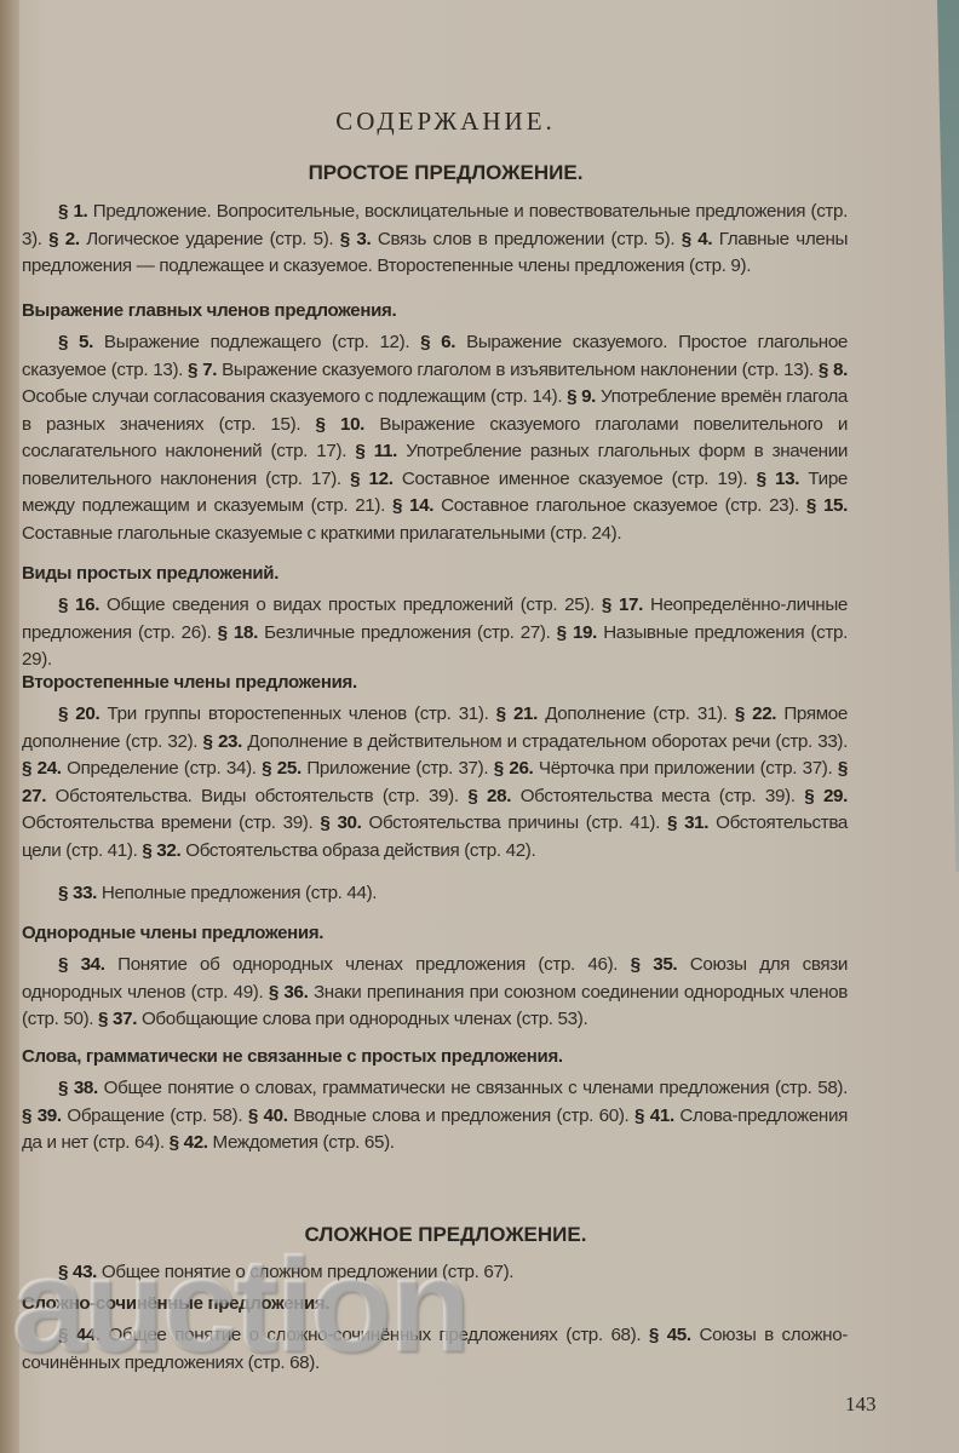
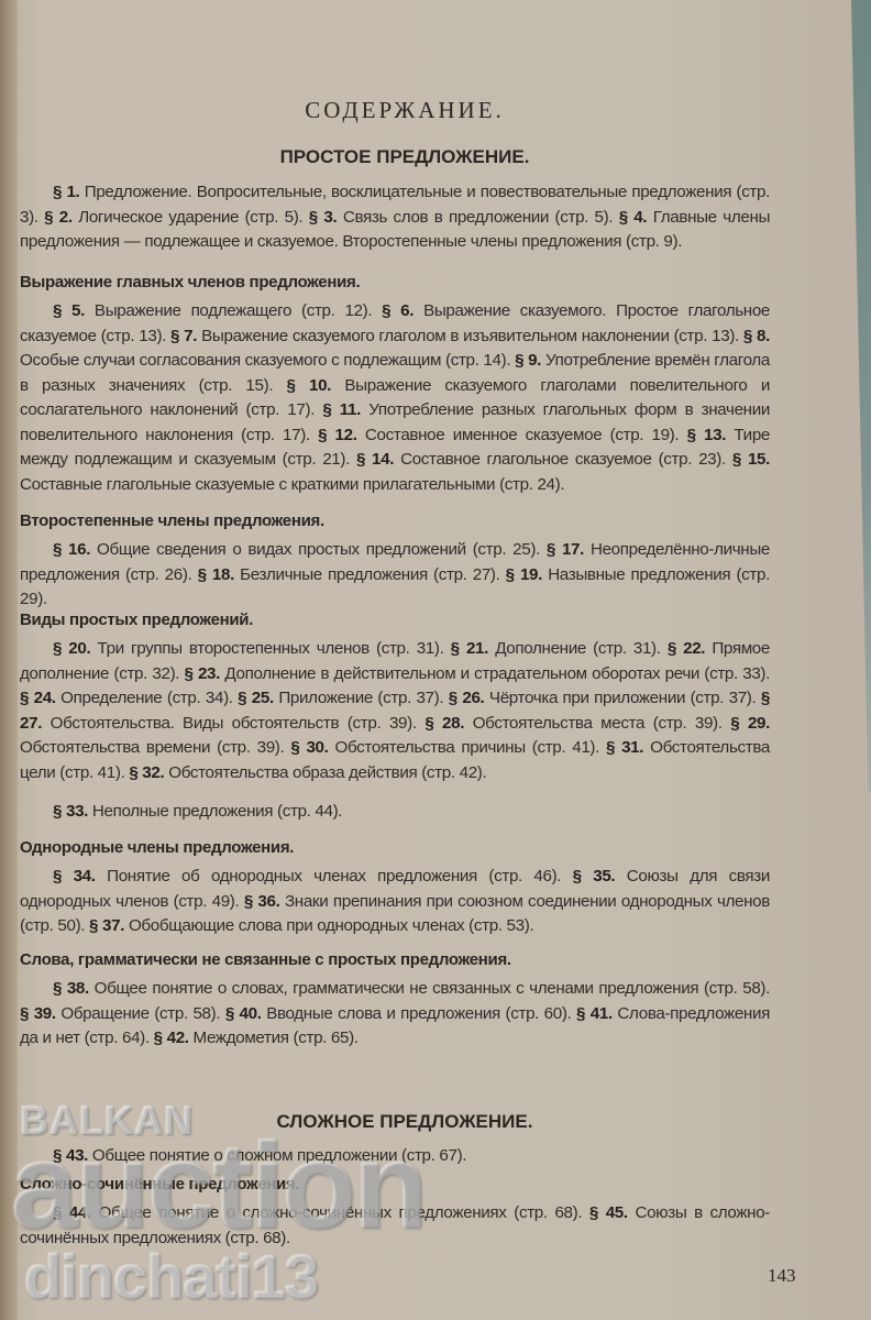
  СОДЕРЖАНИЕ.
  ПРОСТОЕ ПРЕДЛОЖЕНИЕ.
  § 1. Предложение. Вопросительные, восклицательные и повествовательные предложения (стр. 3). § 2. Логическое ударение (стр. 5). § 3. Связь слов в предложении (стр. 5). § 4. Главные члены предложения — подлежащее и сказуемое. Второстепенные члены предложения (стр. 9).
  Выражение главных членов предложения.
  § 5. Выражение подлежащего (стр. 12). § 6. Выражение сказуемого. Простое глагольное сказуемое (стр. 13). § 7. Выражение сказуемого глаголом в изъявительном наклонении (стр. 13). § 8. Особые случаи согласования сказуемого с подлежащим (стр. 14). § 9. Употребление времён глагола в разных значениях (стр. 15). § 10. Выражение сказуемого глаголами повелительного и сослагательного наклонений (стр. 17). § 11. Употребление разных глагольных форм в значении повелительного наклонения (стр. 17). § 12. Составное именное сказуемое (стр. 19). § 13. Тире между подлежащим и сказуемым (стр. 21). § 14. Составное глагольное сказуемое (стр. 23). § 15. Составные глагольные сказуемые с краткими прилагательными (стр. 24).
- Виды простых предложений.
+ Второстепенные члены предложения.
  § 16. Общие сведения о видах простых предложений (стр. 25). § 17. Неопределённо-личные предложения (стр. 26). § 18. Безличные предложения (стр. 27). § 19. Назывные предложения (стр. 29).
- Второстепенные члены предложения.
+ Виды простых предложений.
  § 20. Три группы второстепенных членов (стр. 31). § 21. Дополнение (стр. 31). § 22. Прямое дополнение (стр. 32). § 23. Дополнение в действительном и страдательном оборотах речи (стр. 33). § 24. Определение (стр. 34). § 25. Приложение (стр. 37). § 26. Чёрточка при приложении (стр. 37). § 27. Обстоятельства. Виды обстоятельств (стр. 39). § 28. Обстоятельства места (стр. 39). § 29. Обстоятельства времени (стр. 39). § 30. Обстоятельства причины (стр. 41). § 31. Обстоятельства цели (стр. 41). § 32. Обстоятельства образа действия (стр. 42).
  § 33. Неполные предложения (стр. 44).
  Однородные члены предложения.
  § 34. Понятие об однородных членах предложения (стр. 46). § 35. Союзы для связи однородных членов (стр. 49). § 36. Знаки препинания при союзном соединении однородных членов (стр. 50). § 37. Обобщающие слова при однородных членах (стр. 53).
  Слова, грамматически не связанные с простых предложения.
  § 38. Общее понятие о словах, грамматически не связанных с членами предложения (стр. 58). § 39. Обращение (стр. 58). § 40. Вводные слова и предложения (стр. 60). § 41. Слова-предложения да и нет (стр. 64). § 42. Междометия (стр. 65).
  СЛОЖНОЕ ПРЕДЛОЖЕНИЕ.
  § 43. Общее понятие о сложном предложении (стр. 67).
  Сложно-сочинённые предложения.
  § 44. Общее понятие о сложно-сочинённых предложениях (стр. 68). § 45. Союзы в сложно-сочинённых предложениях (стр. 68).
  143
  auction
+ BALKAN
+ dinchati13
